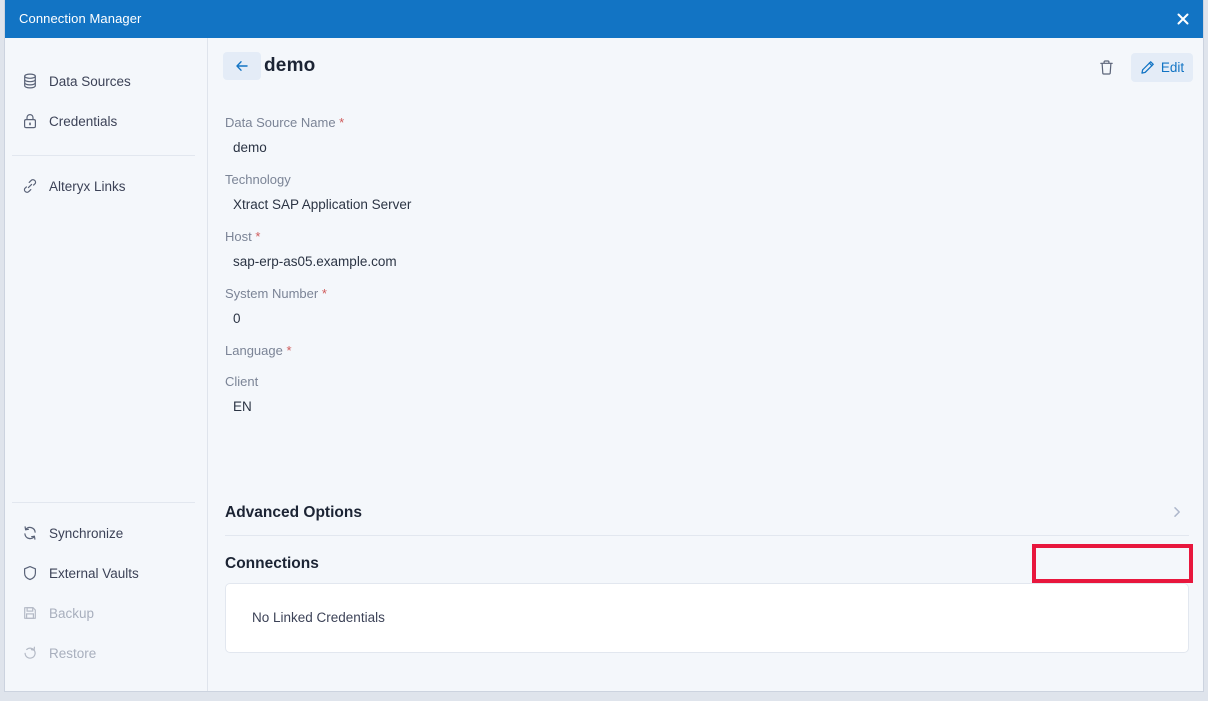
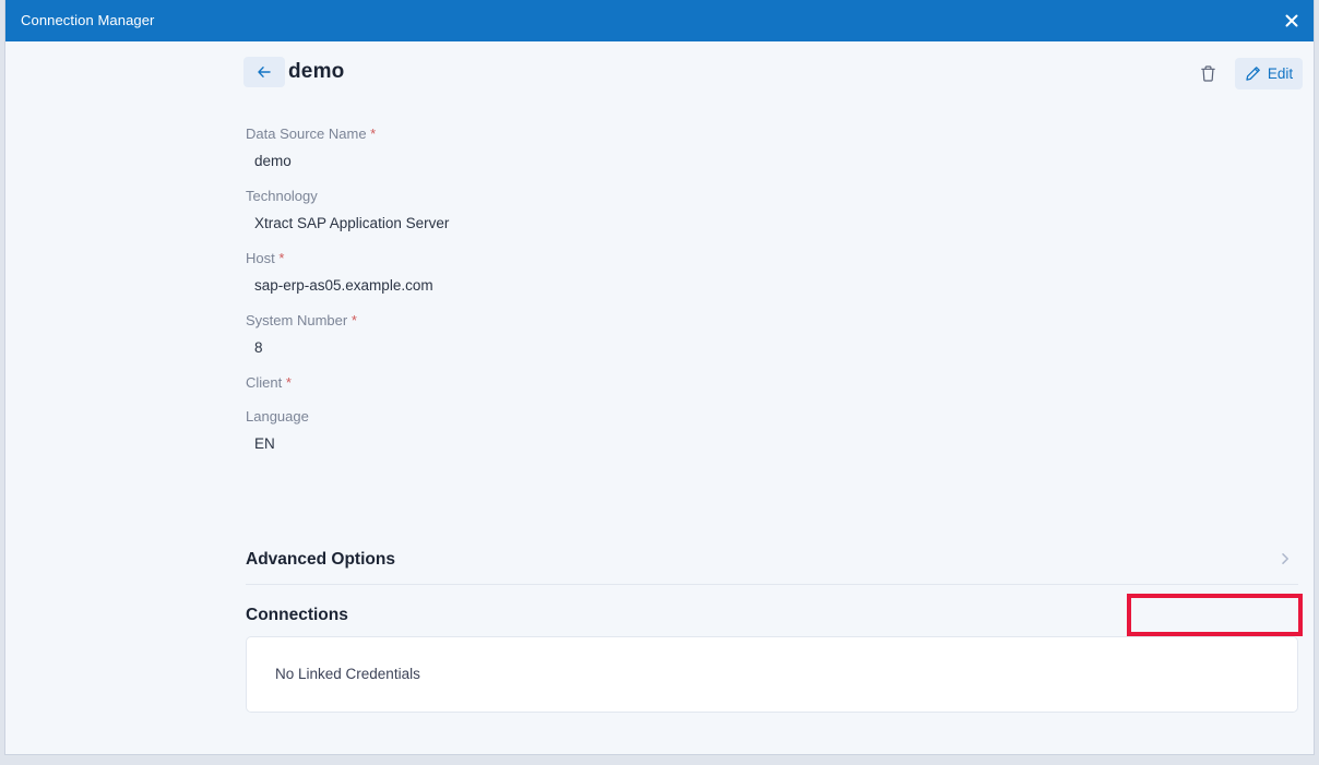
  Connection Manager
- Data Sources
- Credentials
- Alteryx Links
- Synchronize
- External Vaults
- Backup
- Restore
  demo
  Edit
  Data Source Name *
  demo
  Technology
  Xtract SAP Application Server
  Host *
  sap-erp-as05.example.com
  System Number *
- 0
+ 8
- Language *
+ Client *
- Client
+ Language
  EN
  Advanced Options
  Connections
  No Linked Credentials
